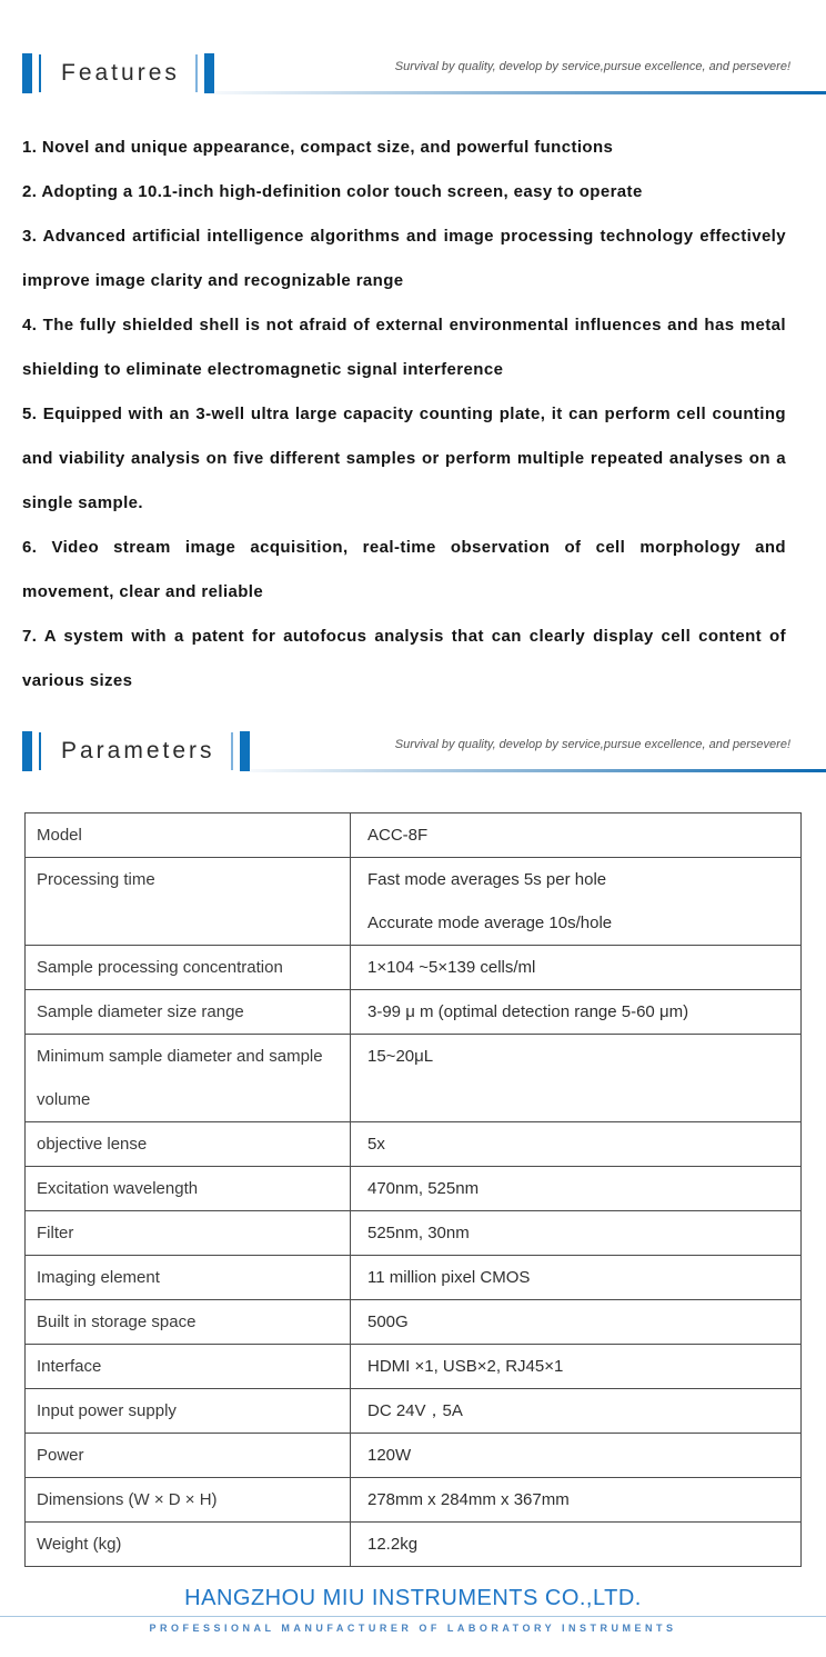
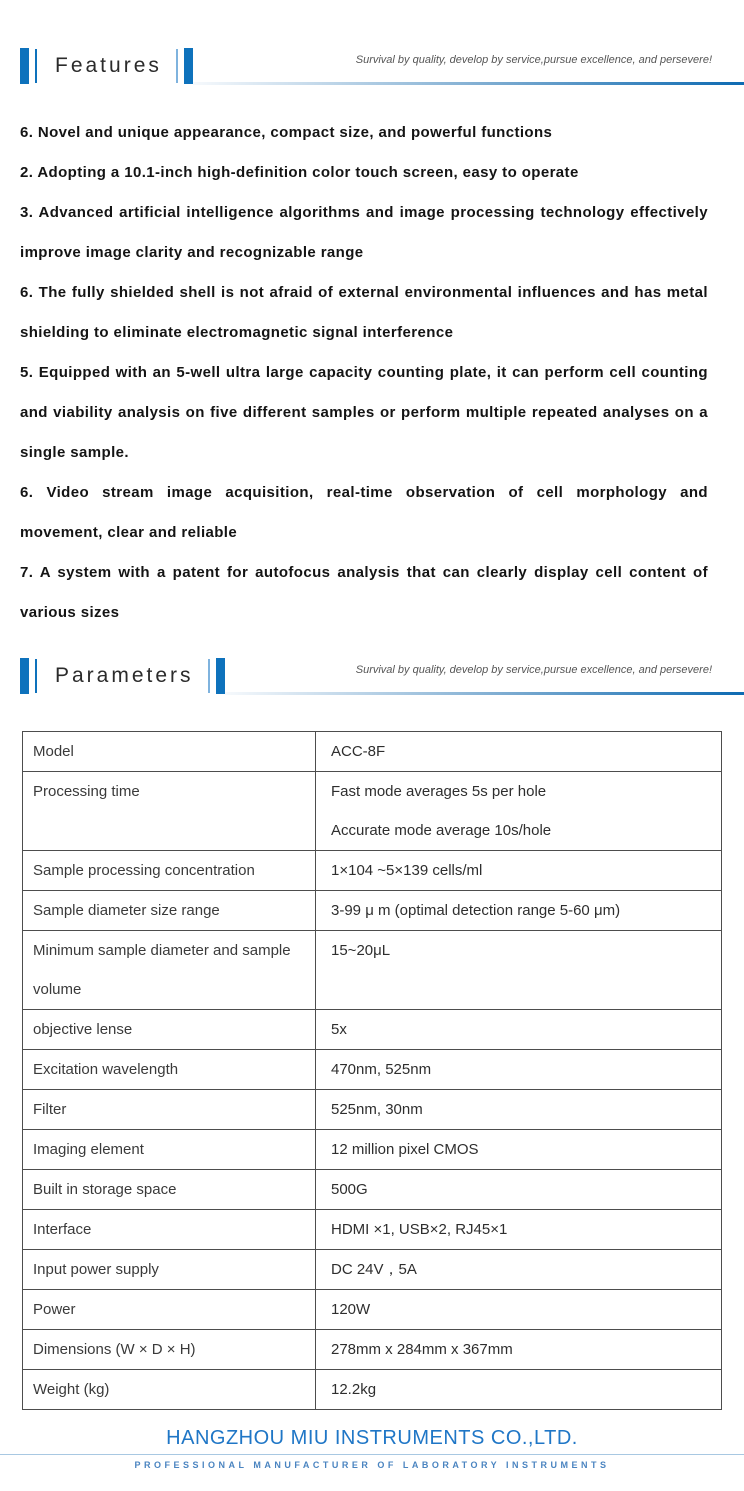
  Features
  Survival by quality, develop by service,pursue excellence, and persevere!
- 1. Novel and unique appearance, compact size, and powerful functions
+ 6. Novel and unique appearance, compact size, and powerful functions
  2. Adopting a 10.1-inch high-definition color touch screen, easy to operate
  3. Advanced artificial intelligence algorithms and image processing technology effectively improve image clarity and recognizable range
- 4. The fully shielded shell is not afraid of external environmental influences and has metal shielding to eliminate electromagnetic signal interference
+ 6. The fully shielded shell is not afraid of external environmental influences and has metal shielding to eliminate electromagnetic signal interference
- 5. Equipped with an 3-well ultra large capacity counting plate, it can perform cell counting and viability analysis on five different samples or perform multiple repeated analyses on a single sample.
+ 5. Equipped with an 5-well ultra large capacity counting plate, it can perform cell counting and viability analysis on five different samples or perform multiple repeated analyses on a single sample.
  6. Video stream image acquisition, real-time observation of cell morphology and movement, clear and reliable
  7. A system with a patent for autofocus analysis that can clearly display cell content of various sizes
  Parameters
  Survival by quality, develop by service,pursue excellence, and persevere!
  Model	ACC-8F
  Processing time	Fast mode averages 5s per holeAccurate mode average 10s/hole
  Sample processing concentration	1×104 ~5×139 cells/ml
  Sample diameter size range	3-99 μ m (optimal detection range 5-60 μm)
  Minimum sample diameter and sample volume	15~20μL
  objective lense	5x
  Excitation wavelength	470nm, 525nm
  Filter	525nm, 30nm
- Imaging element	11 million pixel CMOS
+ Imaging element	12 million pixel CMOS
  Built in storage space	500G
  Interface	HDMI ×1, USB×2, RJ45×1
  Input power supply	DC 24V，5A
  Power	120W
  Dimensions (W × D × H)	278mm x 284mm x 367mm
  Weight (kg)	12.2kg
  HANGZHOU MIU INSTRUMENTS CO.,LTD.
  PROFESSIONAL MANUFACTURER OF LABORATORY INSTRUMENTS
